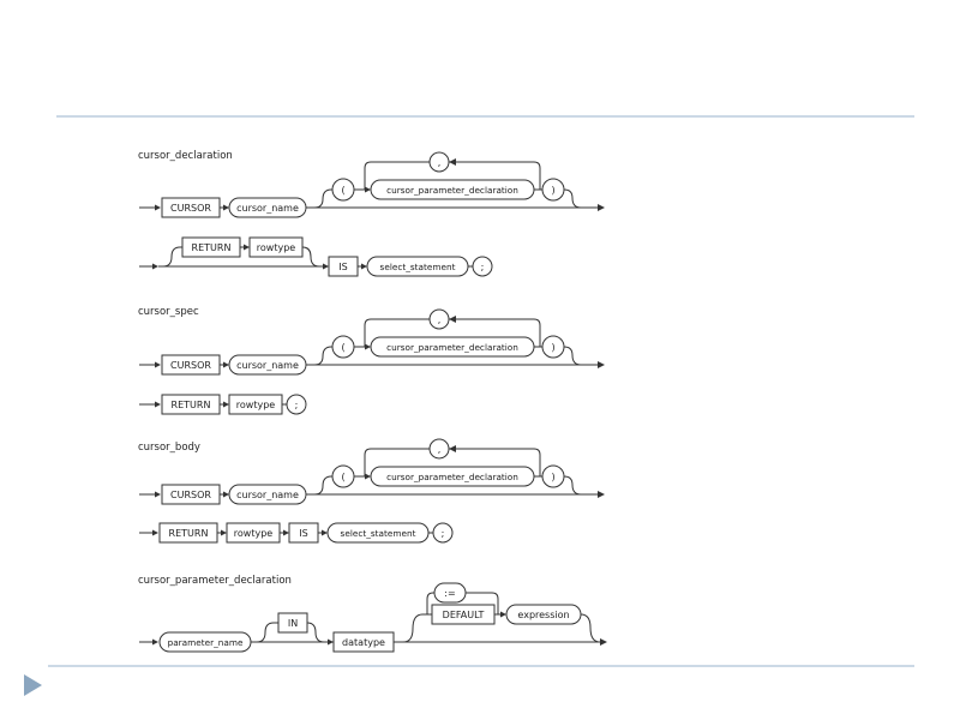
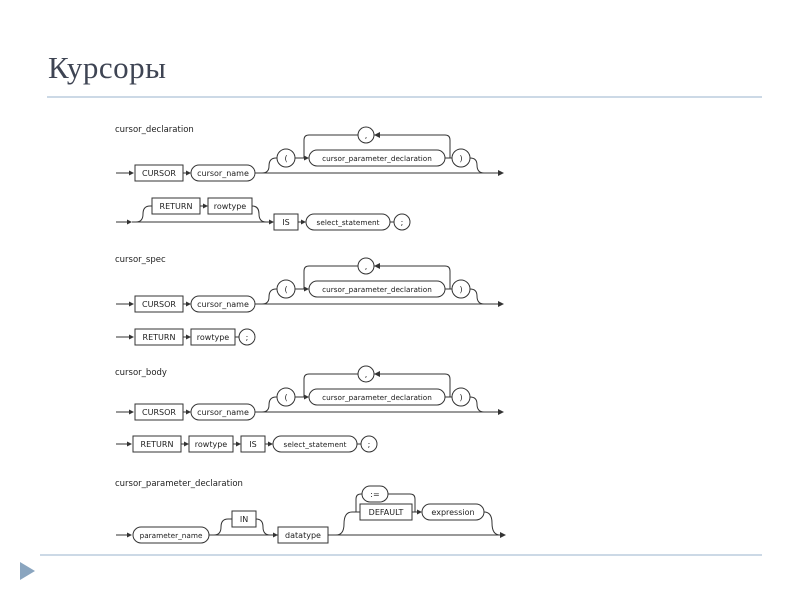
+ Курсоры
  cursor_declaration
  CURSOR
  cursor_name
  (
  ,
  cursor_parameter_declaration
  )
  RETURN
  rowtype
  IS
  select_statement
  ;
  cursor_spec
  CURSOR
  cursor_name
  (
  ,
  cursor_parameter_declaration
  )
  RETURN
  rowtype
  ;
  cursor_body
  CURSOR
  cursor_name
  (
  ,
  cursor_parameter_declaration
  )
  RETURN
  rowtype
  IS
  select_statement
  ;
  cursor_parameter_declaration
  parameter_name
  IN
  datatype
  :=
  DEFAULT
  expression
